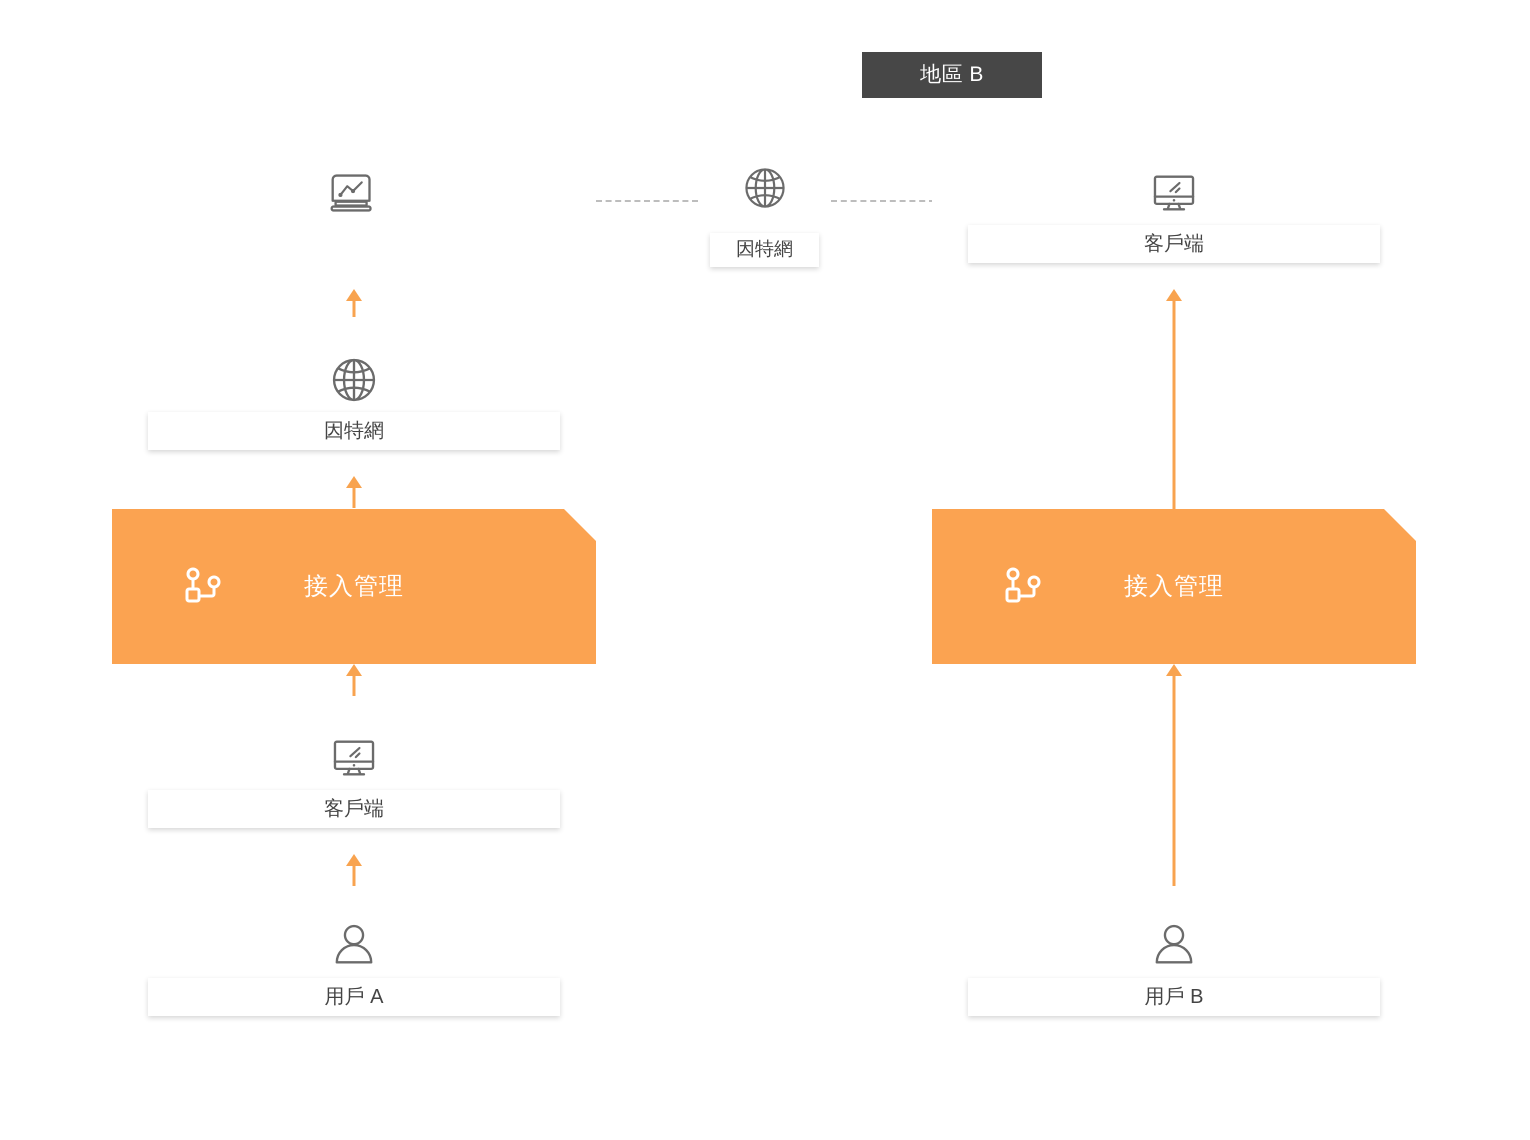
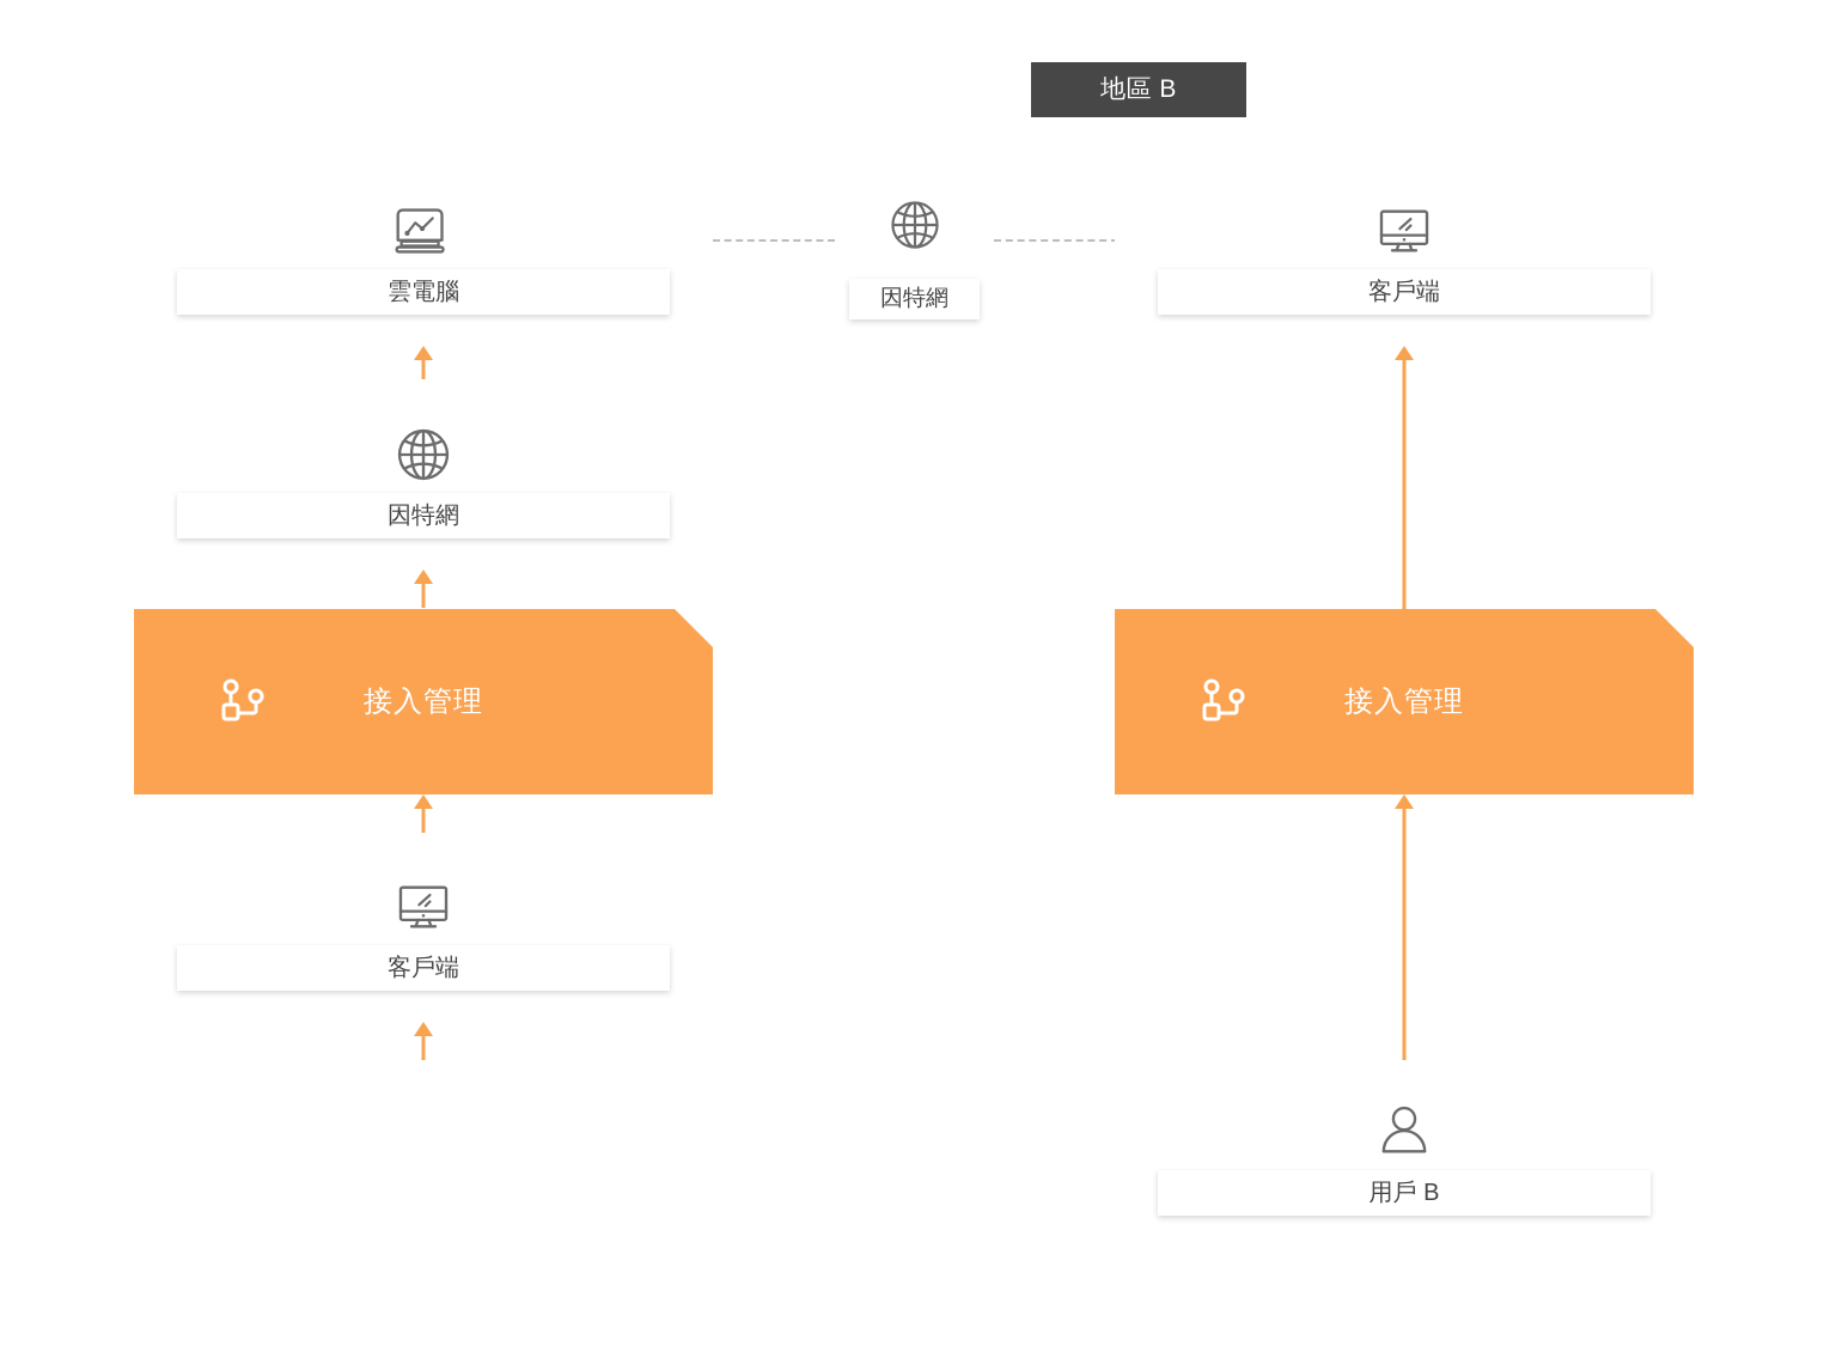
+ 雲電腦
  因特網
  接入管理
  客戶端
- 用戶 A
  因特網
  地區 B
  客戶端
  接入管理
  用戶 B
